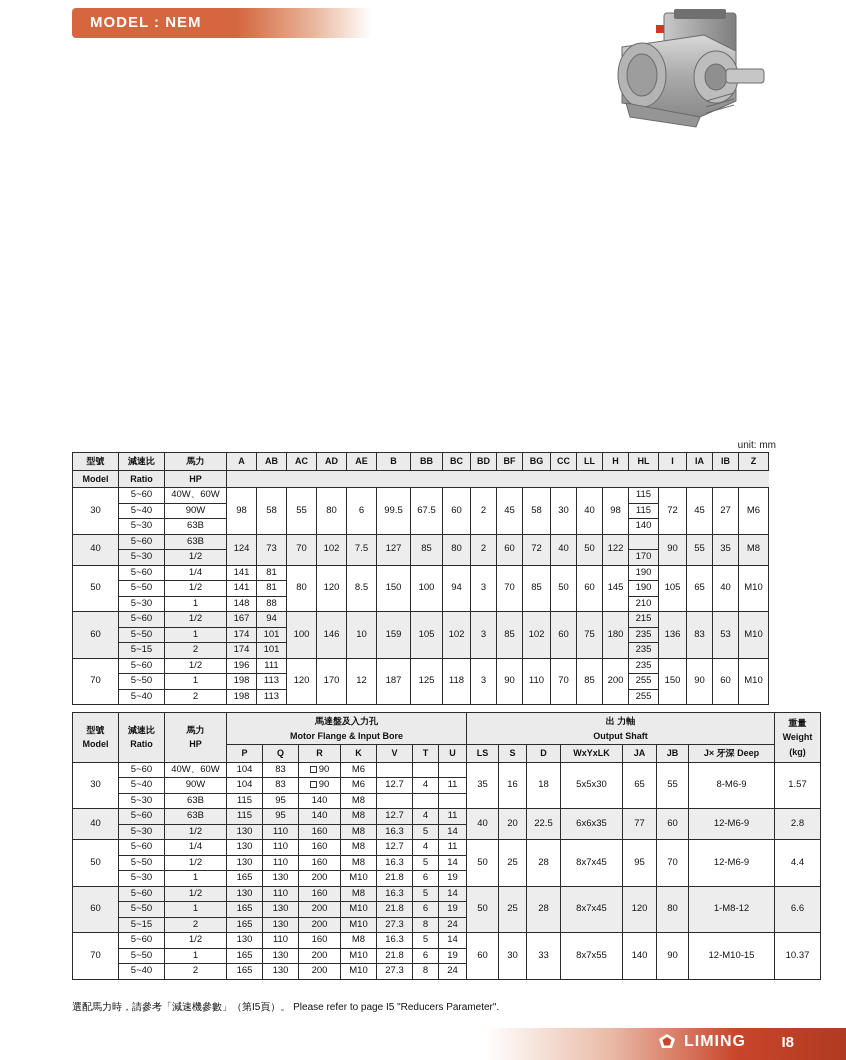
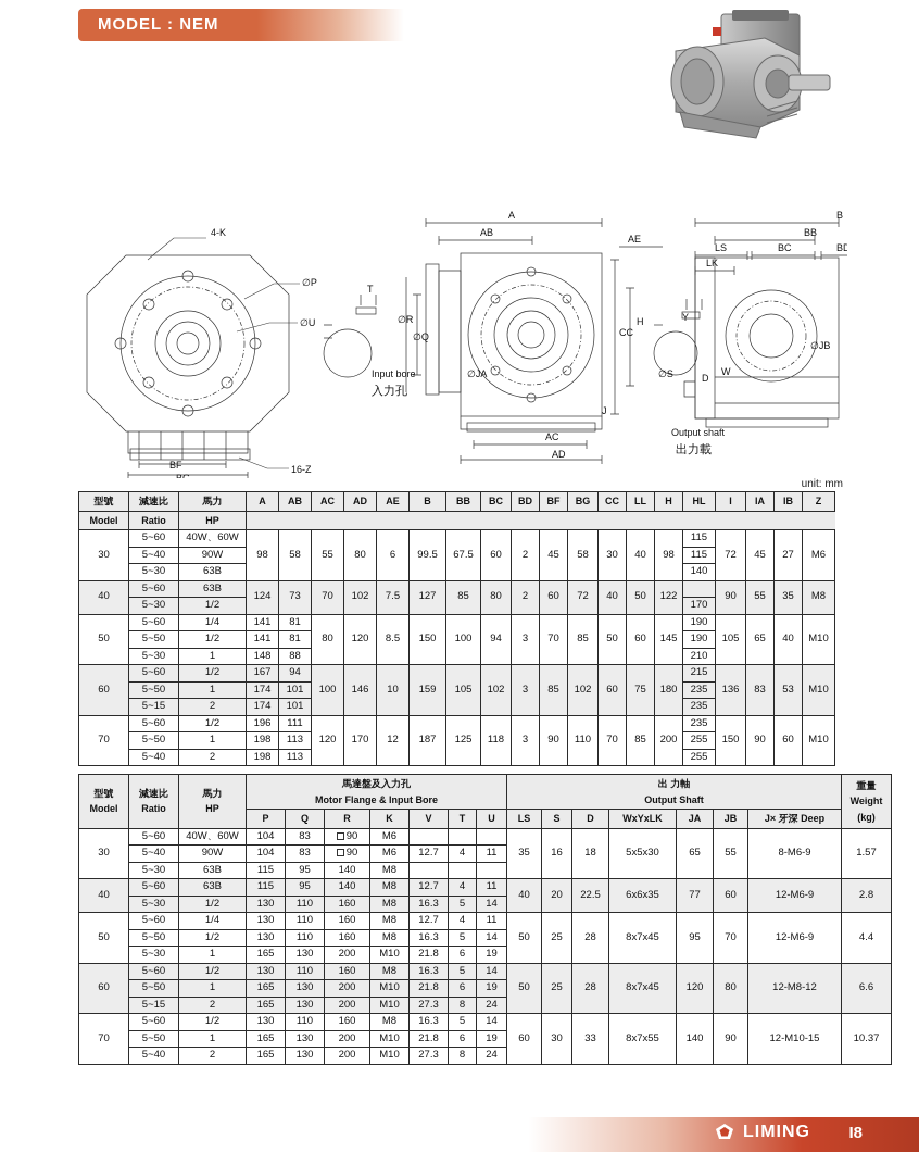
  MODEL : NEM
+ 4-K
+ ∅P
+ ∅U
+ T
+ BF
+ 16-Z
+ Input bore
+ 入力孔
+ A
+ AB
+ AE
+ ∅R
+ ∅Q
+ CC
+ H
+ ∅JA
+ AC
+ AD
+ J
+ Y
+ ∅S
+ D
+ W
+ Output shaft
+ 出力載
+ B
+ BB
+ LS
+ BC
+ BD
+ LK
+ ∅JB
  unit: mm
  型號	減速比	馬力	A	AB	AC	AD	AE	B	BB	BC	BD	BF	BG	CC	LL	H	HL	I	IA	IB	Z
  Model	Ratio	HP
  30	5~60	40W、60W	98	58	55	80	6	99.5	67.5	60	2	45	58	30	40	98	115	72	45	27	M6
  5~40	90W	115
  5~30	63B	140
  40	5~60	63B	124	73	70	102	7.5	127	85	80	2	60	72	40	50	122		90	55	35	M8
  5~30	1/2	170
  50	5~60	1/4	141	81	80	120	8.5	150	100	94	3	70	85	50	60	145	190	105	65	40	M10
  5~50	1/2	141	81	190
  5~30	1	148	88	210
  60	5~60	1/2	167	94	100	146	10	159	105	102	3	85	102	60	75	180	215	136	83	53	M10
  5~50	1	174	101	235
  5~15	2	174	101	235
  70	5~60	1/2	196	111	120	170	12	187	125	118	3	90	110	70	85	200	235	150	90	60	M10
  5~50	1	198	113	255
  5~40	2	198	113	255
  型號 Model	減速比 Ratio	馬力 HP	馬達盤及入力孔 Motor Flange & Input Bore	出 力軸 Output Shaft	重量 Weight (kg)
  P	Q	R	K	V	T	U	LS	S	D	WxYxLK	JA	JB	J× 牙深 Deep
  30	5~60	40W、60W	104	83	90	M6				35	16	18	5x5x30	65	55	8-M6-9	1.57
  5~40	90W	104	83	90	M6	12.7	4	11
  5~30	63B	115	95	140	M8
  40	5~60	63B	115	95	140	M8	12.7	4	11	40	20	22.5	6x6x35	77	60	12-M6-9	2.8
  5~30	1/2	130	110	160	M8	16.3	5	14
  50	5~60	1/4	130	110	160	M8	12.7	4	11	50	25	28	8x7x45	95	70	12-M6-9	4.4
  5~50	1/2	130	110	160	M8	16.3	5	14
  5~30	1	165	130	200	M10	21.8	6	19
- 60	5~60	1/2	130	110	160	M8	16.3	5	14	50	25	28	8x7x45	120	80	1-M8-12	6.6
+ 60	5~60	1/2	130	110	160	M8	16.3	5	14	50	25	28	8x7x45	120	80	12-M8-12	6.6
  5~50	1	165	130	200	M10	21.8	6	19
  5~15	2	165	130	200	M10	27.3	8	24
  70	5~60	1/2	130	110	160	M8	16.3	5	14	60	30	33	8x7x55	140	90	12-M10-15	10.37
  5~50	1	165	130	200	M10	21.8	6	19
  5~40	2	165	130	200	M10	27.3	8	24
- 選配馬力時，請參考「減速機參數」（第I5頁）。 Please refer to page I5 "Reducers Parameter".
  LIMING
  I8
